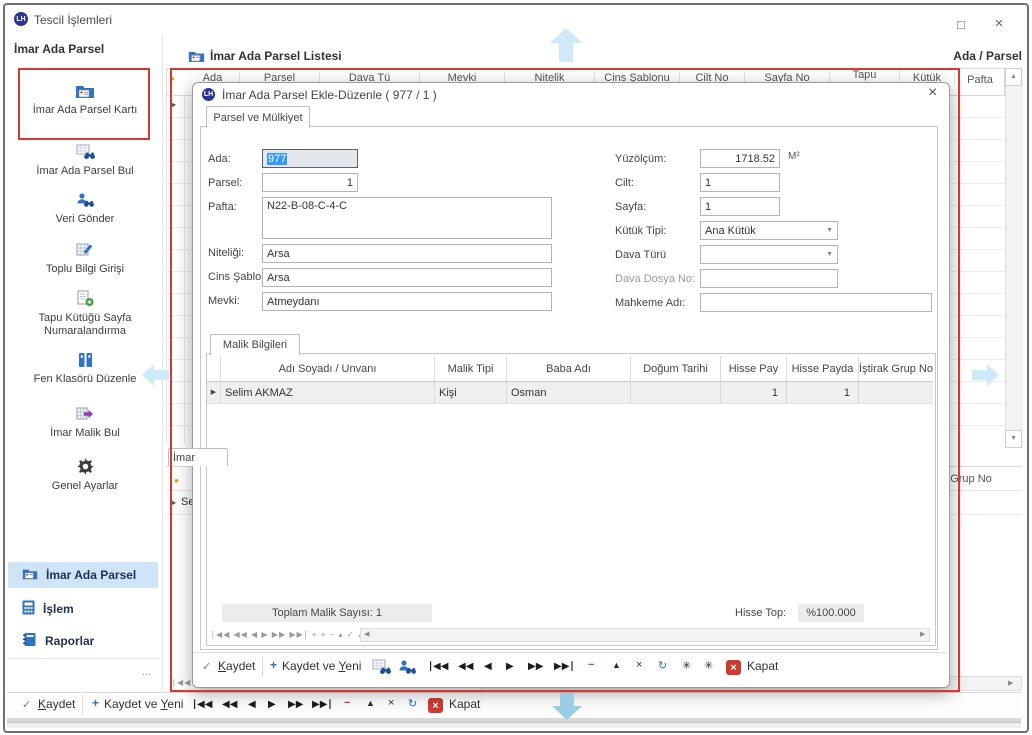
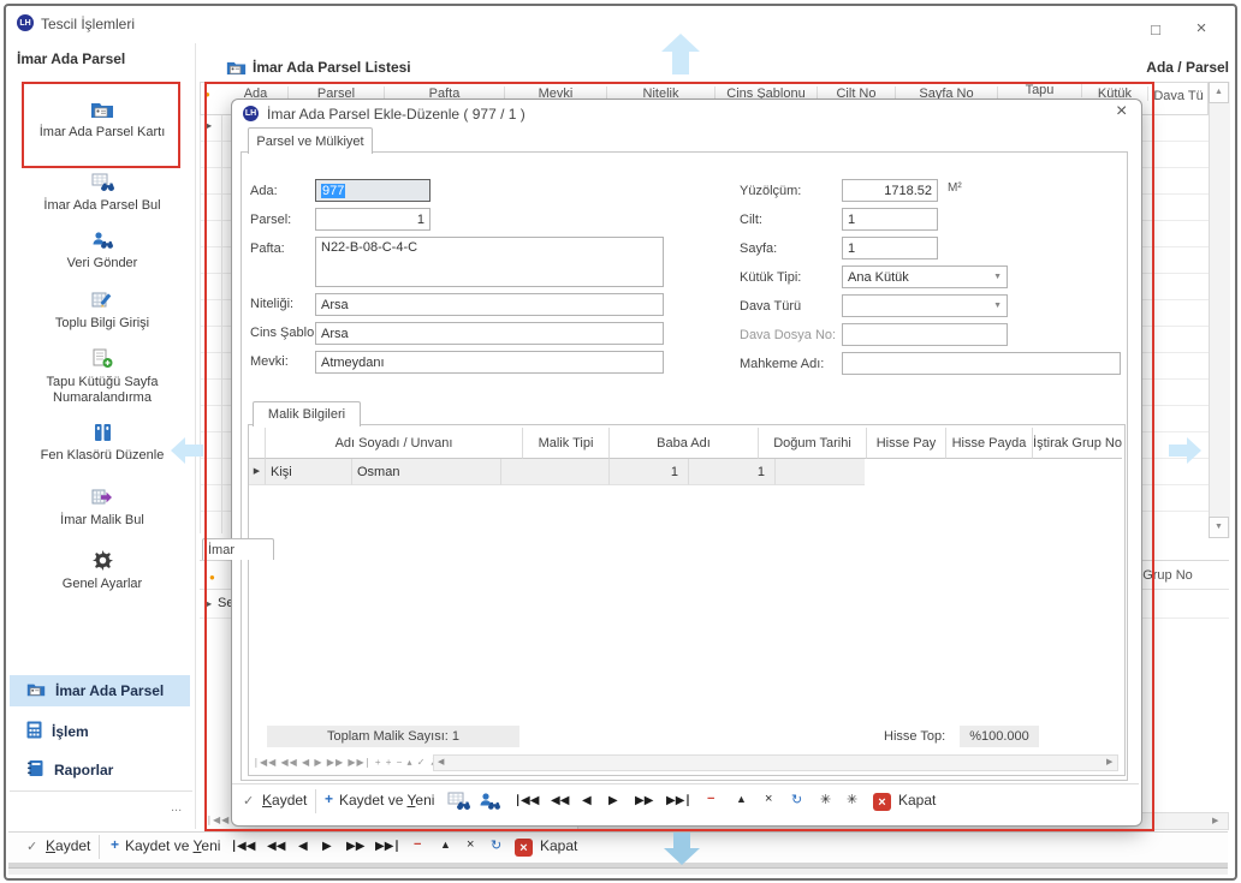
  Tescil İşlemleri
  □
  ×
  İmar Ada Parsel
  İmar Ada Parsel Kartı
  İmar Ada Parsel Bul
  Veri Gönder
  Toplu Bilgi Girişi
  Tapu Kütüğü Sayfa Numaralandırma
  Fen Klasörü Düzenle
  İmar Malik Bul
  Genel Ayarlar
  İmar Ada Parsel
  İşlem
  Raporlar
  ...
  İmar Ada Parsel Listesi
  Ada / Parsel
  ●
  Ada
  Parsel
- Dava Tü
+ Pafta
  Mevki
  Nitelik
  Cins Şablonu
  Cilt No
  Sayfa No
  Tapu
  Kütük
- Pafta
+ Dava Tü
  ▶
  İmar
  ●
  Grup No
  ▶
  ✓
  Kaydet
  +
  Kaydet ve Yeni
  ∣◀◀
  ◀◀
  ◀
  ▶
  ▶▶
  ▶▶∣
  −
  ▲
  ×
  ↻
  ×
  Kapat
  İmar Ada Parsel Ekle-Düzenle ( 977 / 1 )
  ×
  Parsel ve Mülkiyet
  Ada:
  977
  Parsel:
  1
  Pafta:
  N22-B-08-C-4-C
  Niteliği:
  Arsa
  Cins Şablo
  Arsa
  Mevki:
  Atmeydanı
  Yüzölçüm:
  1718.52
  M²
  Cilt:
  1
  Sayfa:
  1
  Kütük Tipi:
  Ana Kütük
  Dava Türü
  Dava Dosya No:
  Mahkeme Adı:
  Malik Bilgileri
  Adı Soyadı / Unvanı
  Malik Tipi
  Baba Adı
  Doğum Tarihi
  Hisse Pay
  Hisse Payda
  İştirak Grup No
- Selim AKMAZ
  Kişi
  Osman
  1
  1
  Toplam Malik Sayısı: 1
  Hisse Top:
  %100.000
  ∣◀◀ ◀◀ ◀ ▶ ▶▶ ▶▶∣ + + − ▴ ✓
  ✓
  Kaydet
  +
  Kaydet ve Yeni
  ∣◀◀
  ◀◀
  ◀
  ▶
  ▶▶
  ▶▶∣
  −
  ▲
  ×
  ↻
  ✳
  ✳
  ×
  Kapat
